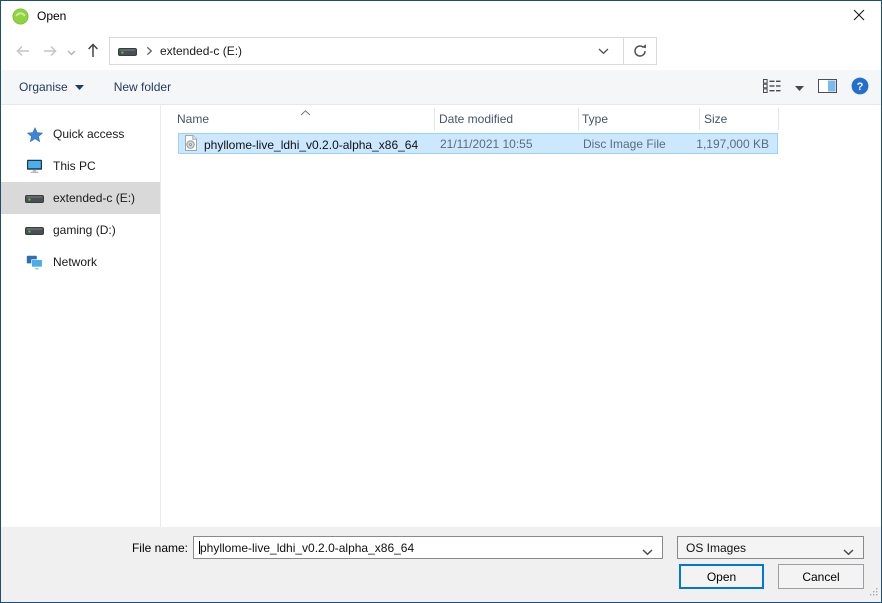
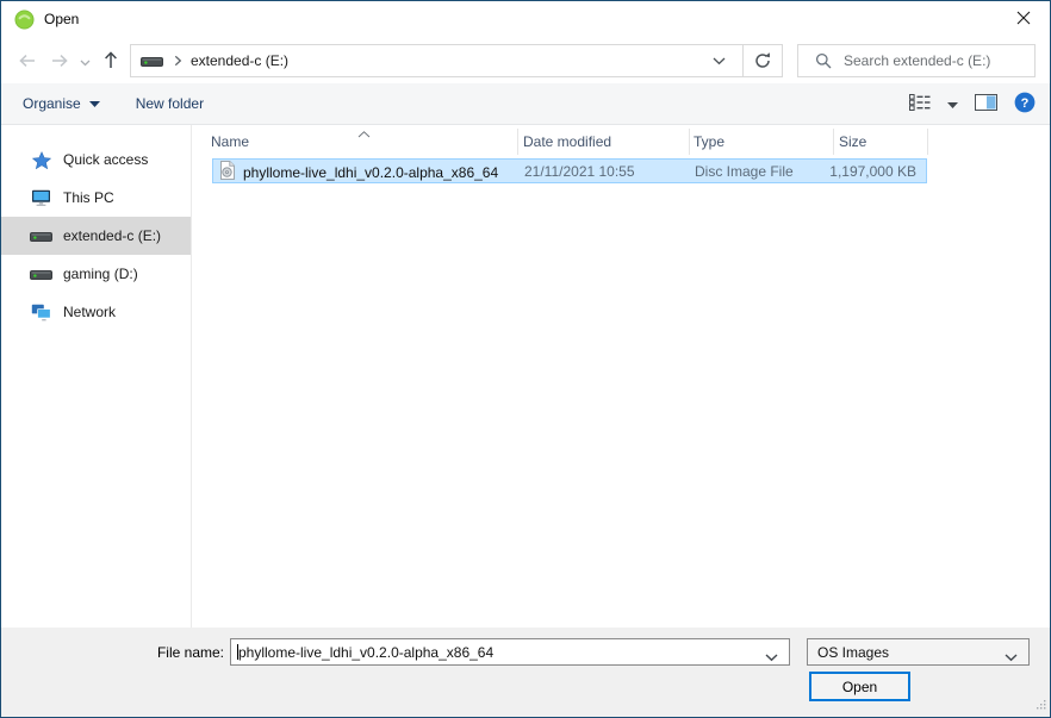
  Open
  extended-c (E:)
+ Search extended-c (E:)
  Organise
  New folder
  ?
  Quick access
  This PC
  extended-c (E:)
  gaming (D:)
  Network
  Name
  Date modified
  Type
  Size
  phyllome-live_ldhi_v0.2.0-alpha_x86_64
  21/11/2021 10:55
  Disc Image File
  1,197,000 KB
  File name:
  phyllome-live_ldhi_v0.2.0-alpha_x86_64
  OS Images
  Open
- Cancel
